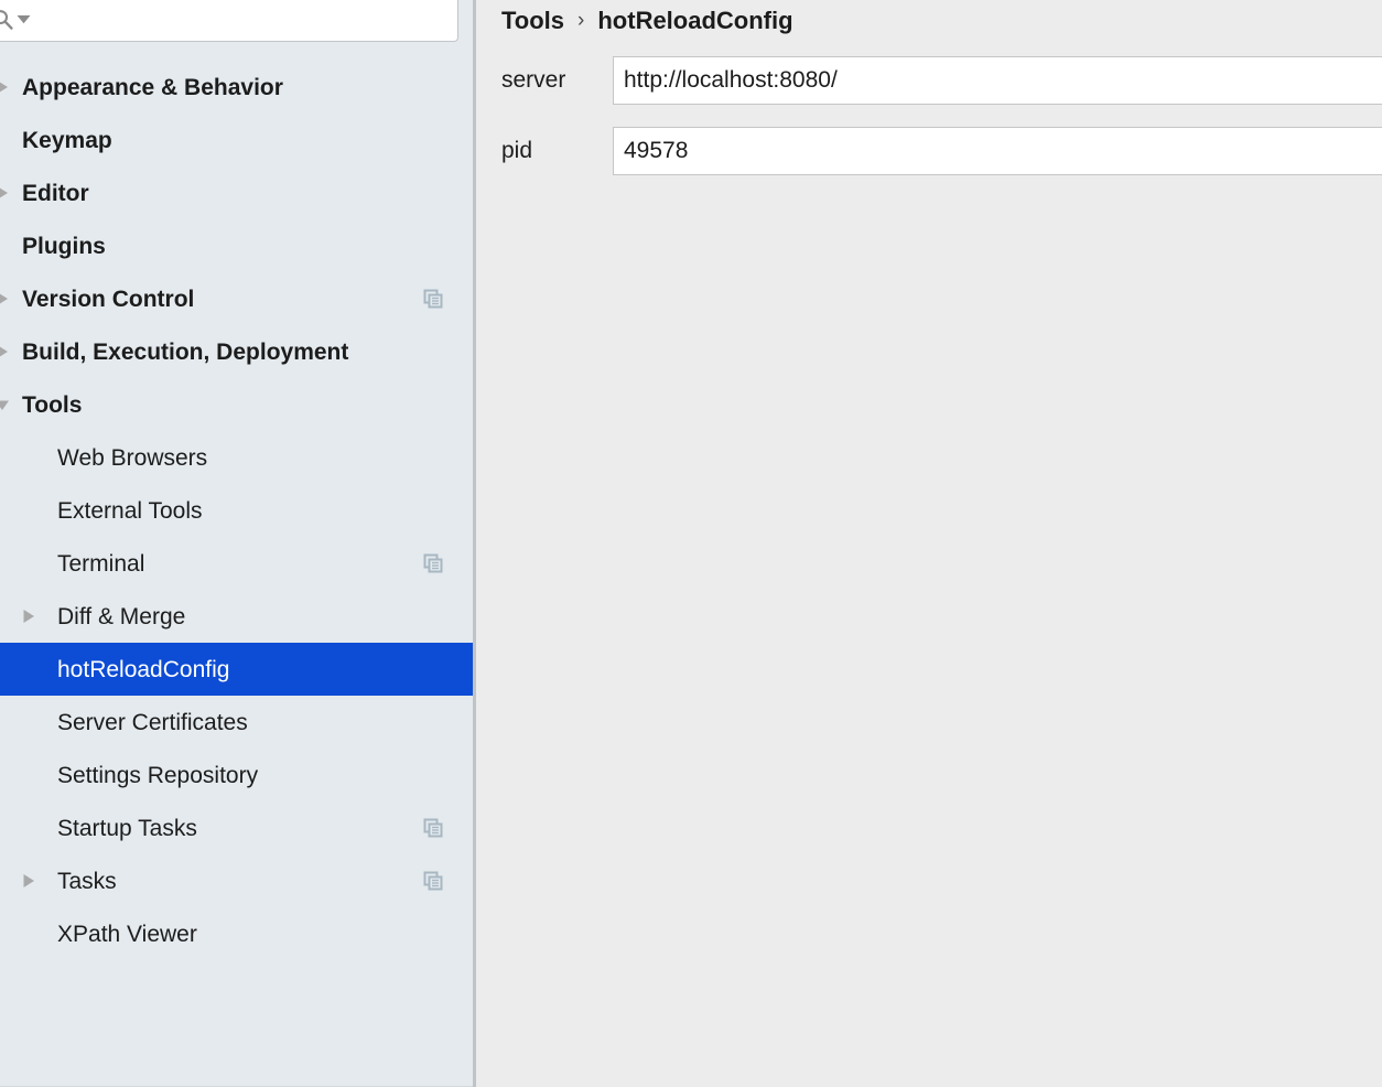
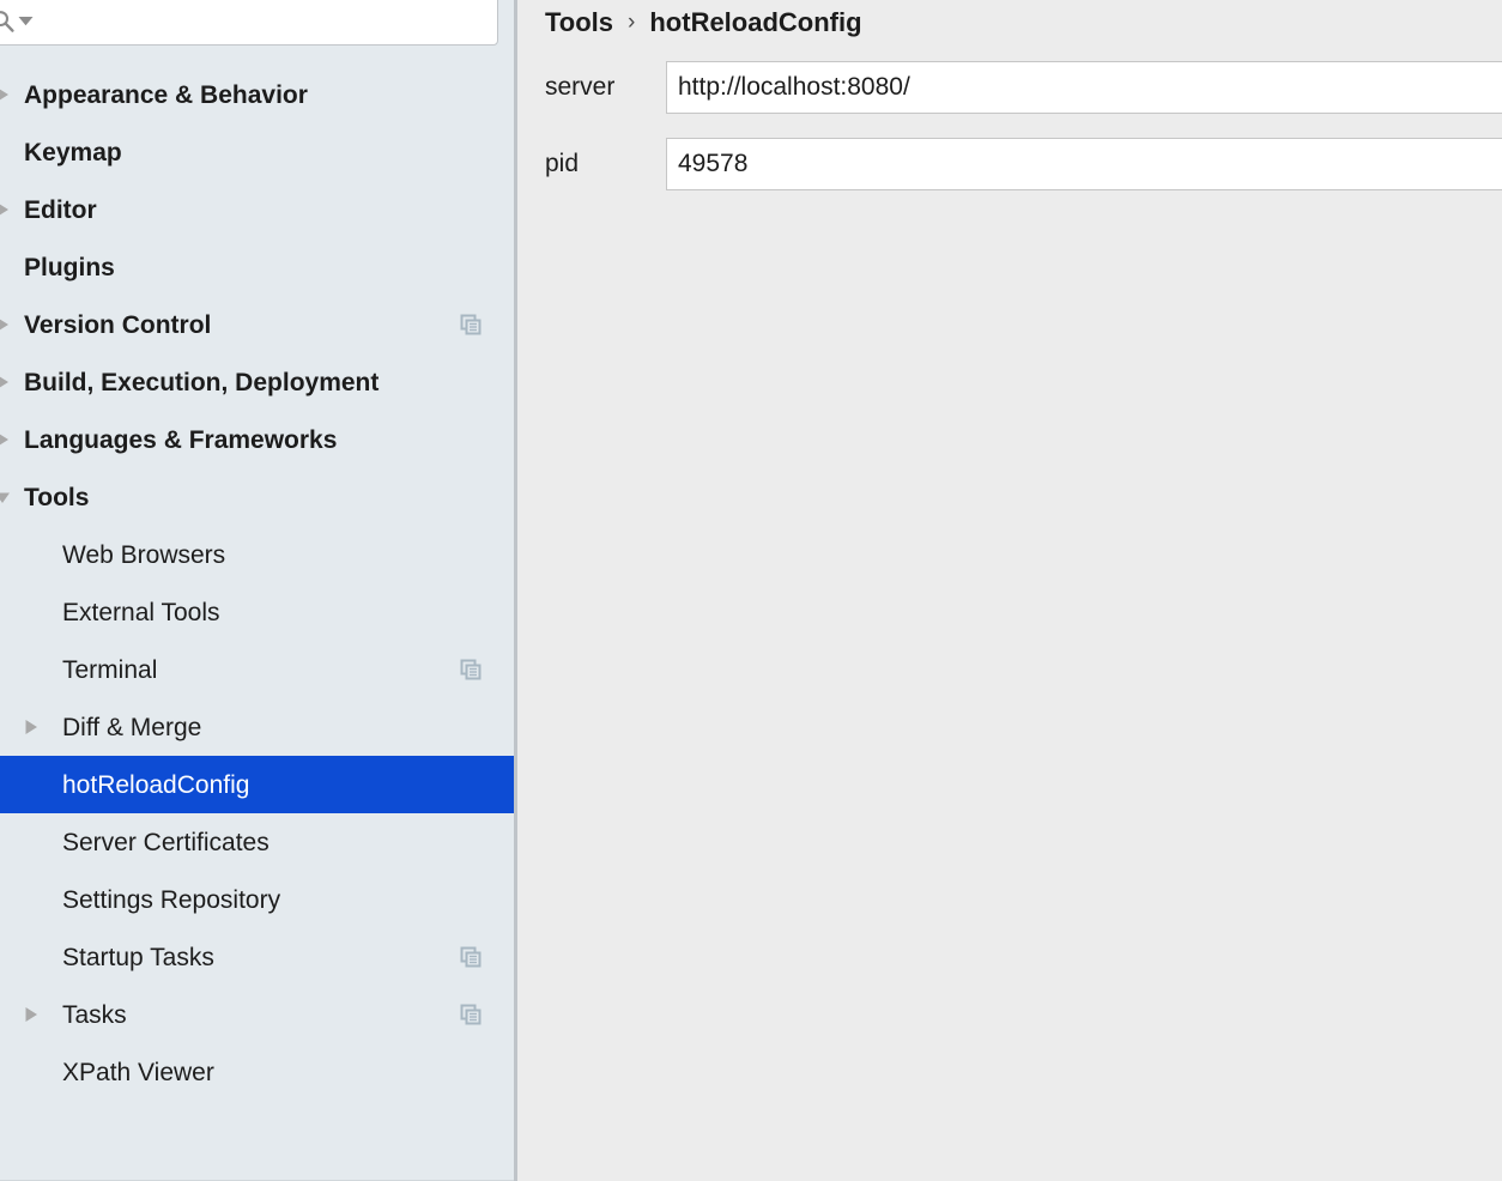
  Appearance & Behavior
  Keymap
  Editor
  Plugins
  Version Control
  Build, Execution, Deployment
+ Languages & Frameworks
  Tools
  Web Browsers
  External Tools
  Terminal
  Diff & Merge
  hotReloadConfig
  Server Certificates
  Settings Repository
  Startup Tasks
  Tasks
  XPath Viewer
  Tools
  ›
  hotReloadConfig
  server
  http://localhost:8080/
  pid
  49578
